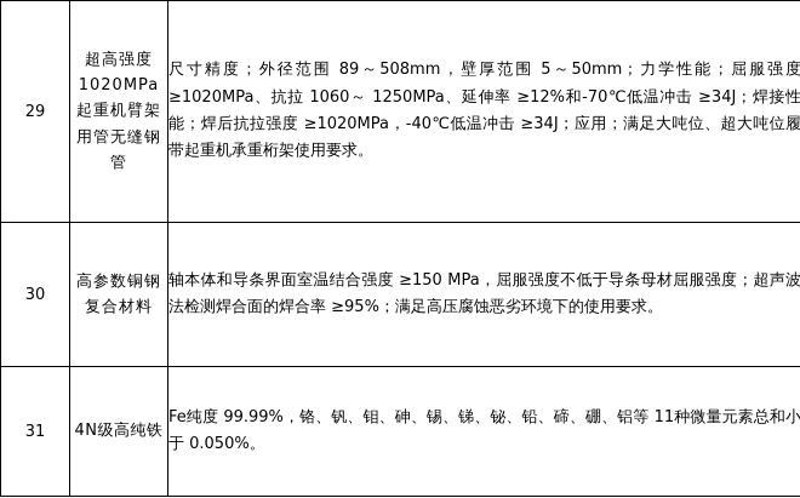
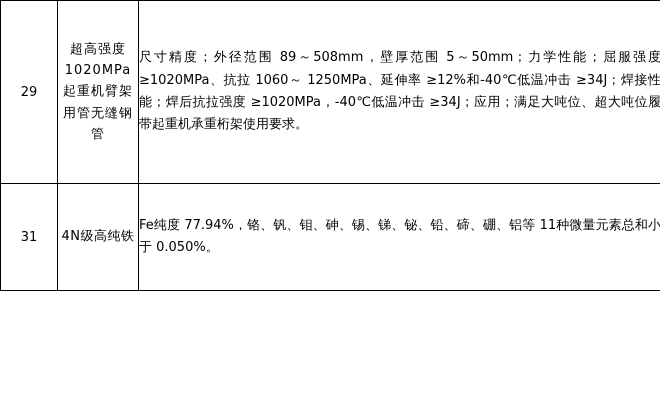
- 29	超高强度 1020MPa 起重机臂架用管无缝钢管	尺寸精度；外径范围 89～508mm，壁厚范围 5～50mm；力学性能；屈服强度 ≥1020MPa、抗拉 1060～ 1250MPa、延伸率 ≥12%和-70℃低温冲击 ≥34J；焊接性能；焊后抗拉强度 ≥1020MPa，-40℃低温冲击 ≥34J；应用；满足大吨位、超大吨位履带起重机承重桁架使用要求。
+ 29	超高强度 1020MPa 起重机臂架用管无缝钢管	尺寸精度；外径范围 89～508mm，壁厚范围 5～50mm；力学性能；屈服强度 ≥1020MPa、抗拉 1060～ 1250MPa、延伸率 ≥12%和-40℃低温冲击 ≥34J；焊接性能；焊后抗拉强度 ≥1020MPa，-40℃低温冲击 ≥34J；应用；满足大吨位、超大吨位履带起重机承重桁架使用要求。
- 30	高参数铜钢复合材料	轴本体和导条界面室温结合强度 ≥150 MPa，屈服强度不低于导条母材屈服强度；超声波法检测焊合面的焊合率 ≥95%；满足高压腐蚀恶劣环境下的使用要求。
- 31	4N级高纯铁	Fe纯度 99.99%，铬、钒、钼、砷、锡、锑、铋、铅、碲、硼、铝等 11种微量元素总和小于 0.050%。
+ 31	4N级高纯铁	Fe纯度 77.94%，铬、钒、钼、砷、锡、锑、铋、铅、碲、硼、铝等 11种微量元素总和小于 0.050%。
